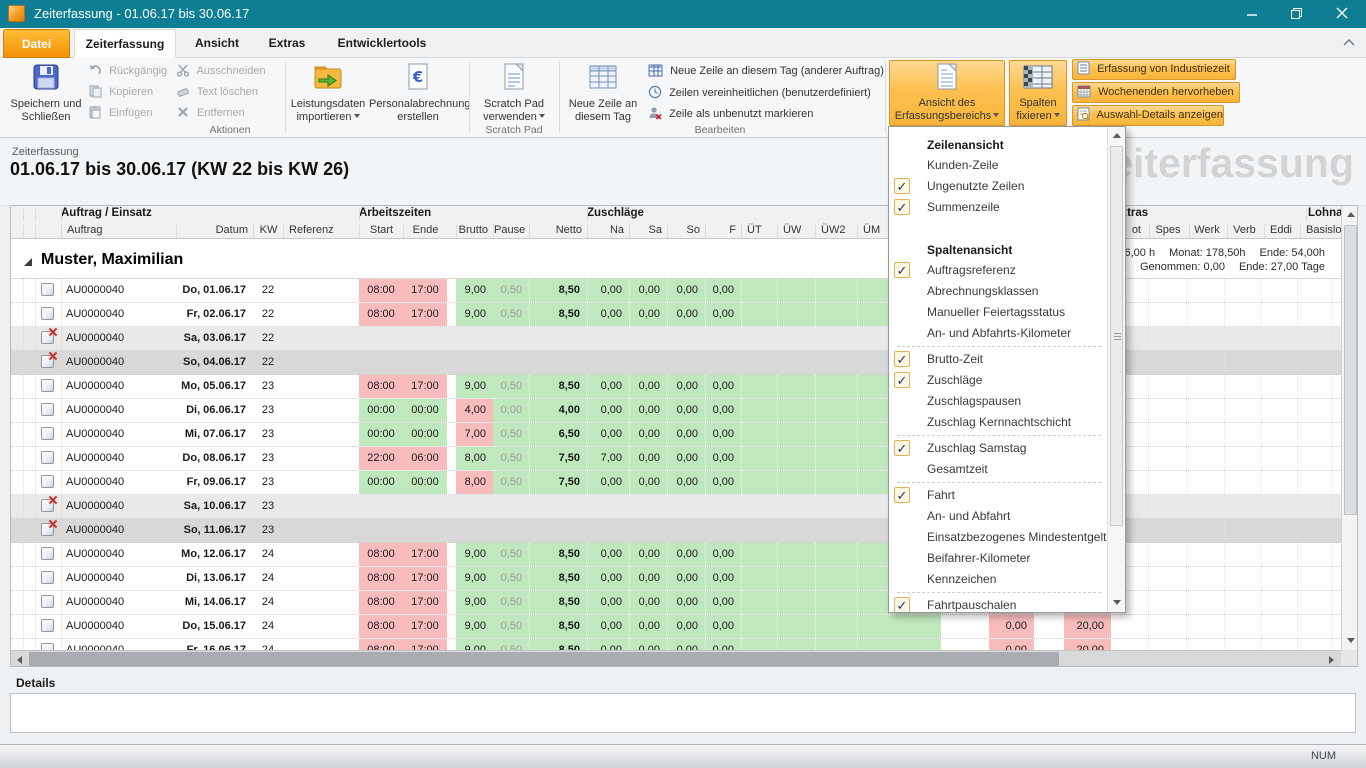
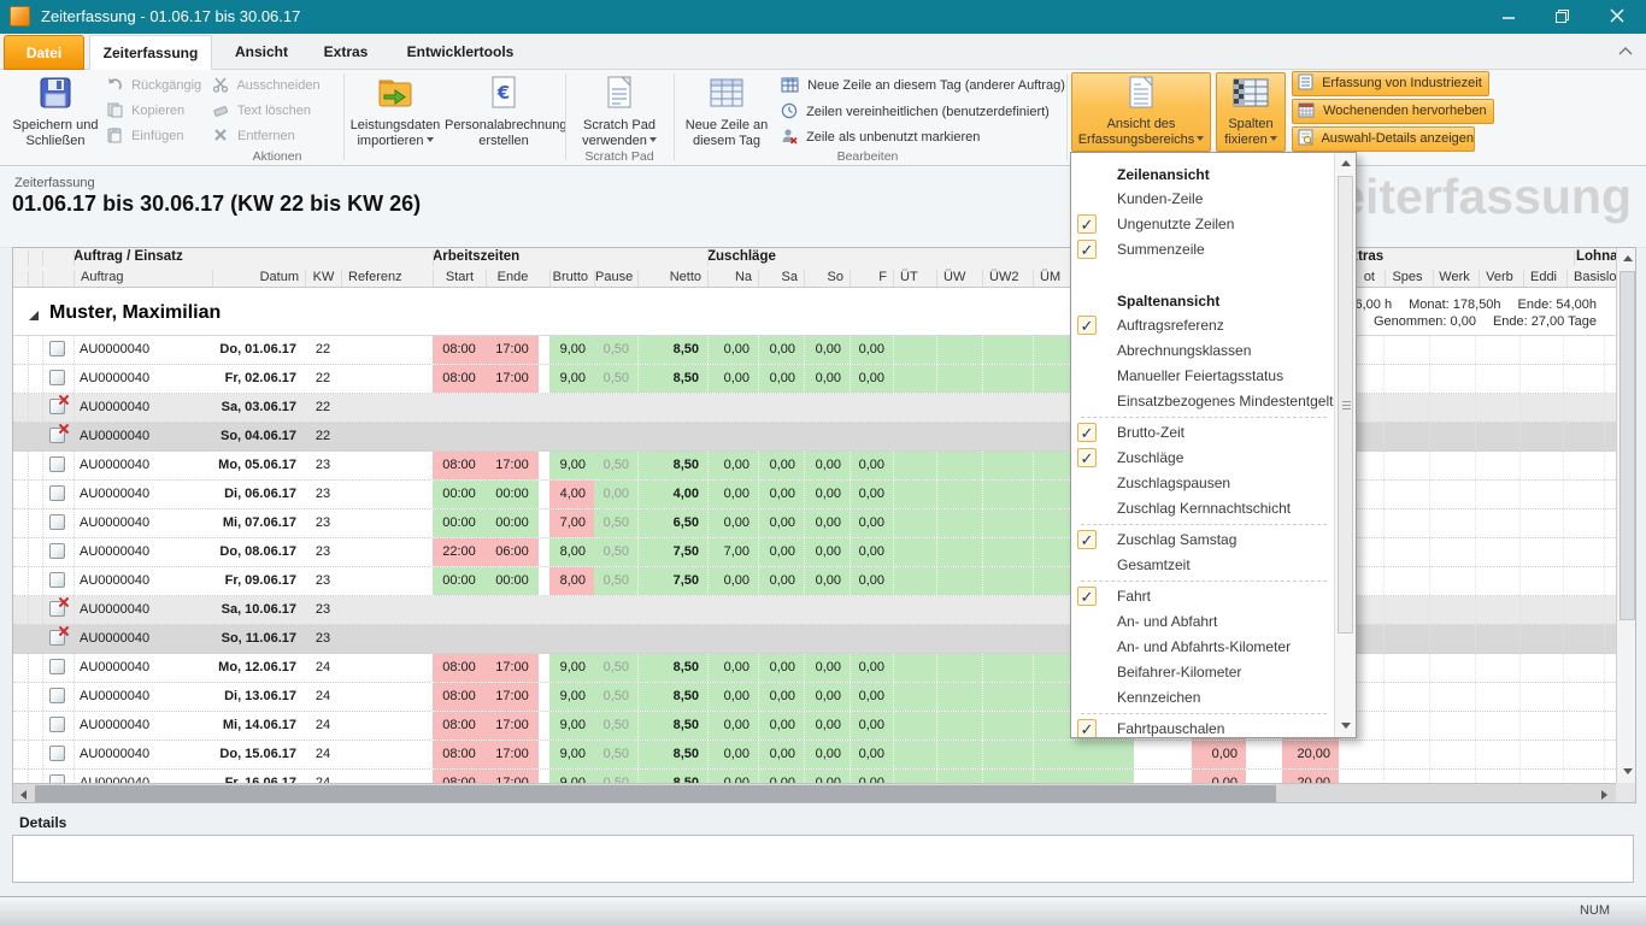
  Zeiterfassung - 01.06.17 bis 30.06.17
  Datei
  Zeiterfassung
  Ansicht
  Extras
  Entwicklertools
  Speichern und Schließen
  Rückgängig
  Kopieren
  Einfügen
  Ausschneiden
  Text löschen
  Entfernen
  Aktionen
  Leistungsdaten importieren
  €
  Personalabrechnung erstellen
  Scratch Pad verwenden
  Scratch Pad
  Neue Zeile an diesem Tag
  Neue Zeile an diesem Tag (anderer Auftrag)
  Zeilen vereinheitlichen (benutzerdefiniert)
  Zeile als unbenutzt markieren
  Bearbeiten
  Ansicht des Erfassungsbereichs
  Spalten fixieren
  Erfassung von Industriezeit
  Wochenenden hervorheben
  Auswahl-Details anzeigen
  Zeiterfassung
  01.06.17 bis 30.06.17 (KW 22 bis KW 26)
  iterfassung
  Auftrag / Einsatz
  Arbeitszeiten
  Zuschläge
  Lohna
  Auftrag
  Datum
  KW
  Referenz
  Start
  Ende
  Brutto
  Pause
  Netto
  Na
  Sa
  So
  F
  ÜT
  ÜW
  ÜW2
  ÜM
  ot
  Spes
  Werk
  Verb
  Eddi
  Basislo
  Muster, Maximilian
  6,00 h Monat: 178,50h Ende: 54,00h
  Genommen: 0,00 Ende: 27,00 Tage
  AU0000040
  Do, 01.06.17
  22
  08:00
  17:00
  9,00
  0,50
  8,50
  0,00
  0,00
  0,00
  0,00
  AU0000040
  Fr, 02.06.17
  22
  08:00
  17:00
  9,00
  0,50
  8,50
  0,00
  0,00
  0,00
  0,00
  AU0000040
  Sa, 03.06.17
  22
  AU0000040
  So, 04.06.17
  22
  AU0000040
  Mo, 05.06.17
  23
  08:00
  17:00
  9,00
  0,50
  8,50
  0,00
  0,00
  0,00
  0,00
  AU0000040
  Di, 06.06.17
  23
  00:00
  00:00
  4,00
  0,00
  4,00
  0,00
  0,00
  0,00
  0,00
  AU0000040
  Mi, 07.06.17
  23
  00:00
  00:00
  7,00
  0,50
  6,50
  0,00
  0,00
  0,00
  0,00
  AU0000040
  Do, 08.06.17
  23
  22:00
  06:00
  8,00
  0,50
  7,50
  7,00
  0,00
  0,00
  0,00
  AU0000040
  Fr, 09.06.17
  23
  00:00
  00:00
  8,00
  0,50
  7,50
  0,00
  0,00
  0,00
  0,00
  AU0000040
  Sa, 10.06.17
  23
  AU0000040
  So, 11.06.17
  23
  AU0000040
  Mo, 12.06.17
  24
  08:00
  17:00
  9,00
  0,50
  8,50
  0,00
  0,00
  0,00
  0,00
  AU0000040
  Di, 13.06.17
  24
  08:00
  17:00
  9,00
  0,50
  8,50
  0,00
  0,00
  0,00
  0,00
  AU0000040
  Mi, 14.06.17
  24
  08:00
  17:00
  9,00
  0,50
  8,50
  0,00
  0,00
  0,00
  0,00
  AU0000040
  Do, 15.06.17
  24
  08:00
  17:00
  9,00
  0,50
  8,50
  0,00
  0,00
  0,00
  0,00
  0,00
  20,00
  Zeilenansicht
  Kunden-Zeile
  Ungenutzte Zeilen
  ✓
  Summenzeile
  ✓
  Spaltenansicht
  Auftragsreferenz
  ✓
  Abrechnungsklassen
  Manueller Feiertagsstatus
- An- und Abfahrts-Kilometer
+ Einsatzbezogenes Mindestentgelt
  Brutto-Zeit
  ✓
  Zuschläge
  ✓
  Zuschlagspausen
  Zuschlag Kernnachtschicht
  Zuschlag Samstag
  ✓
  Gesamtzeit
  Fahrt
  ✓
  An- und Abfahrt
- Einsatzbezogenes Mindestentgelt
+ An- und Abfahrts-Kilometer
  Beifahrer-Kilometer
  Kennzeichen
  Fahrtpauschalen
  ✓
  Details
  NUM
